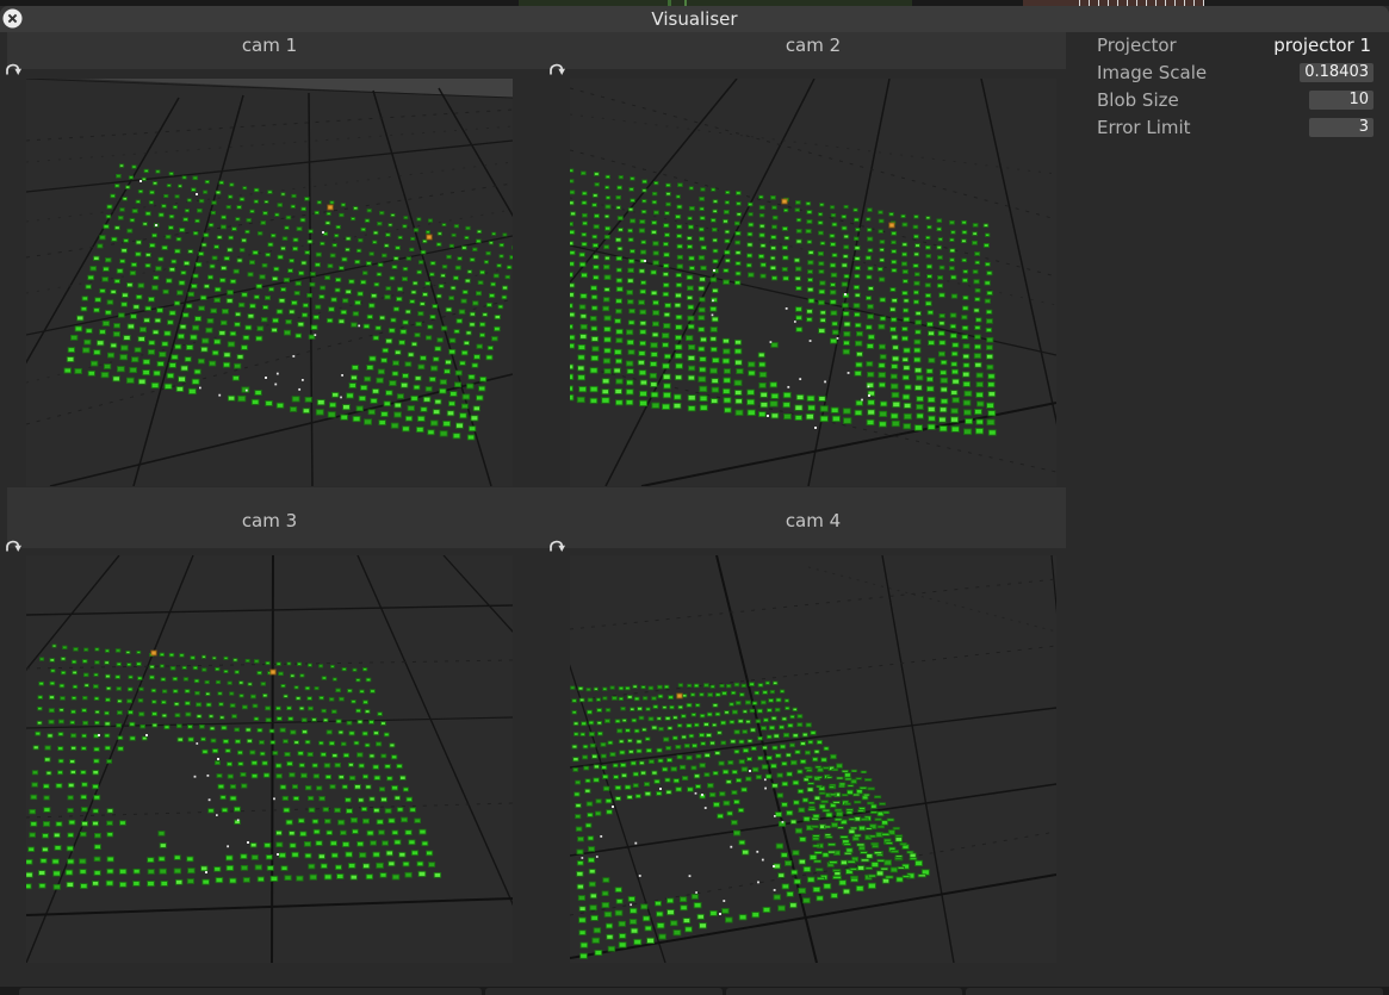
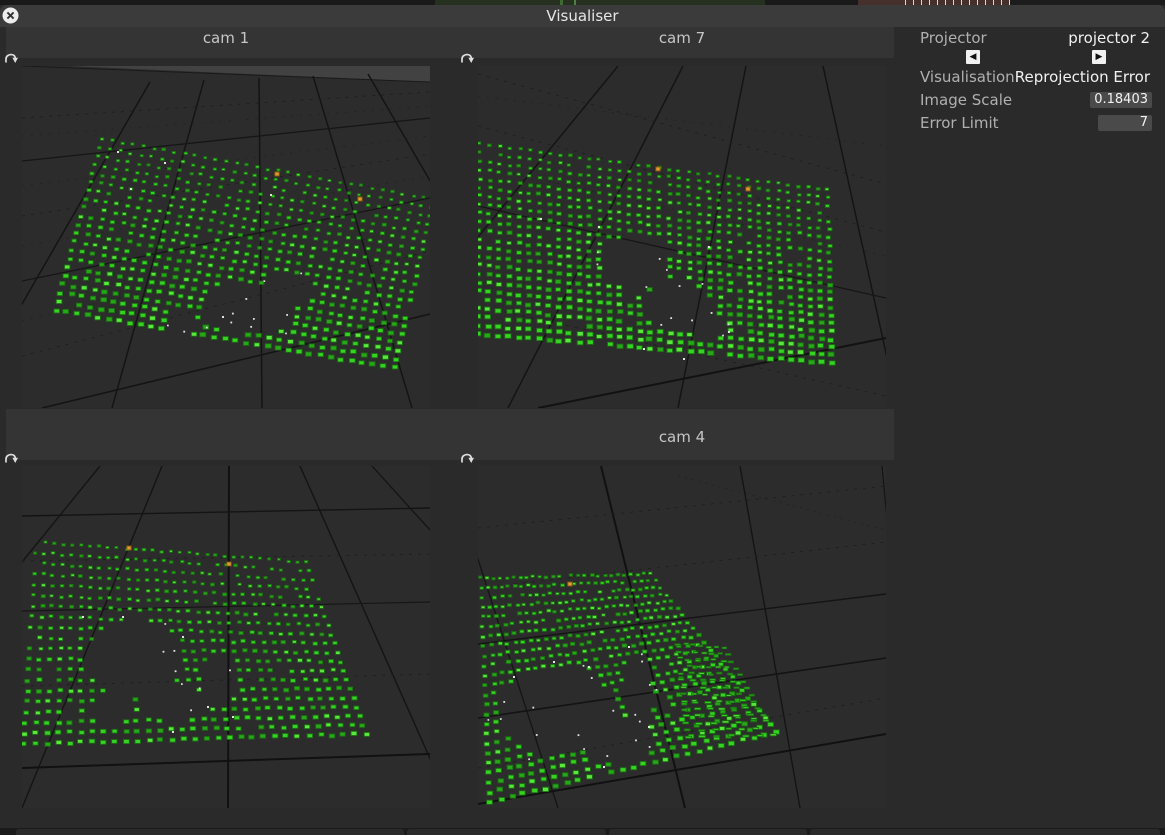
  Visualiser
  cam 1
- cam 2
+ cam 7
- cam 3
  cam 4
  Projector
- projector 1
+ projector 2
+ ◀
+ ▶
+ Visualisation
+ Reprojection Error
  Image Scale
  0.18403
- Blob Size
- 10
  Error Limit
- 3
+ 7
